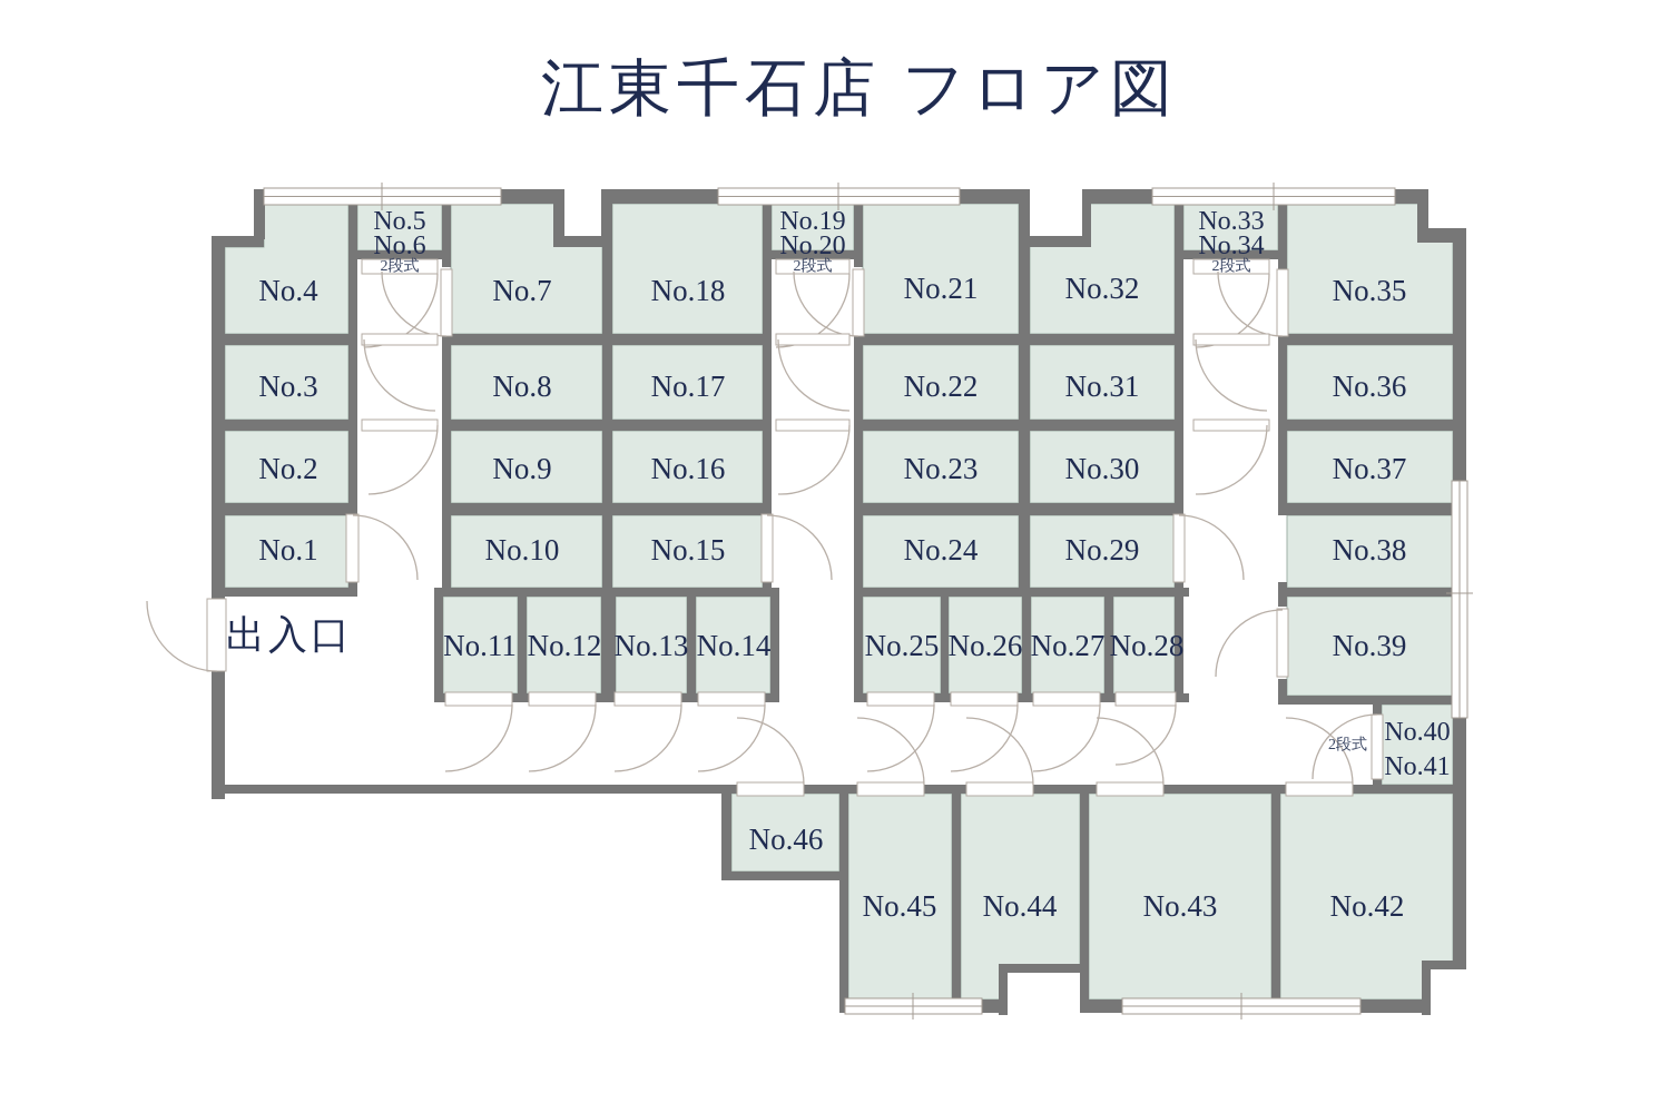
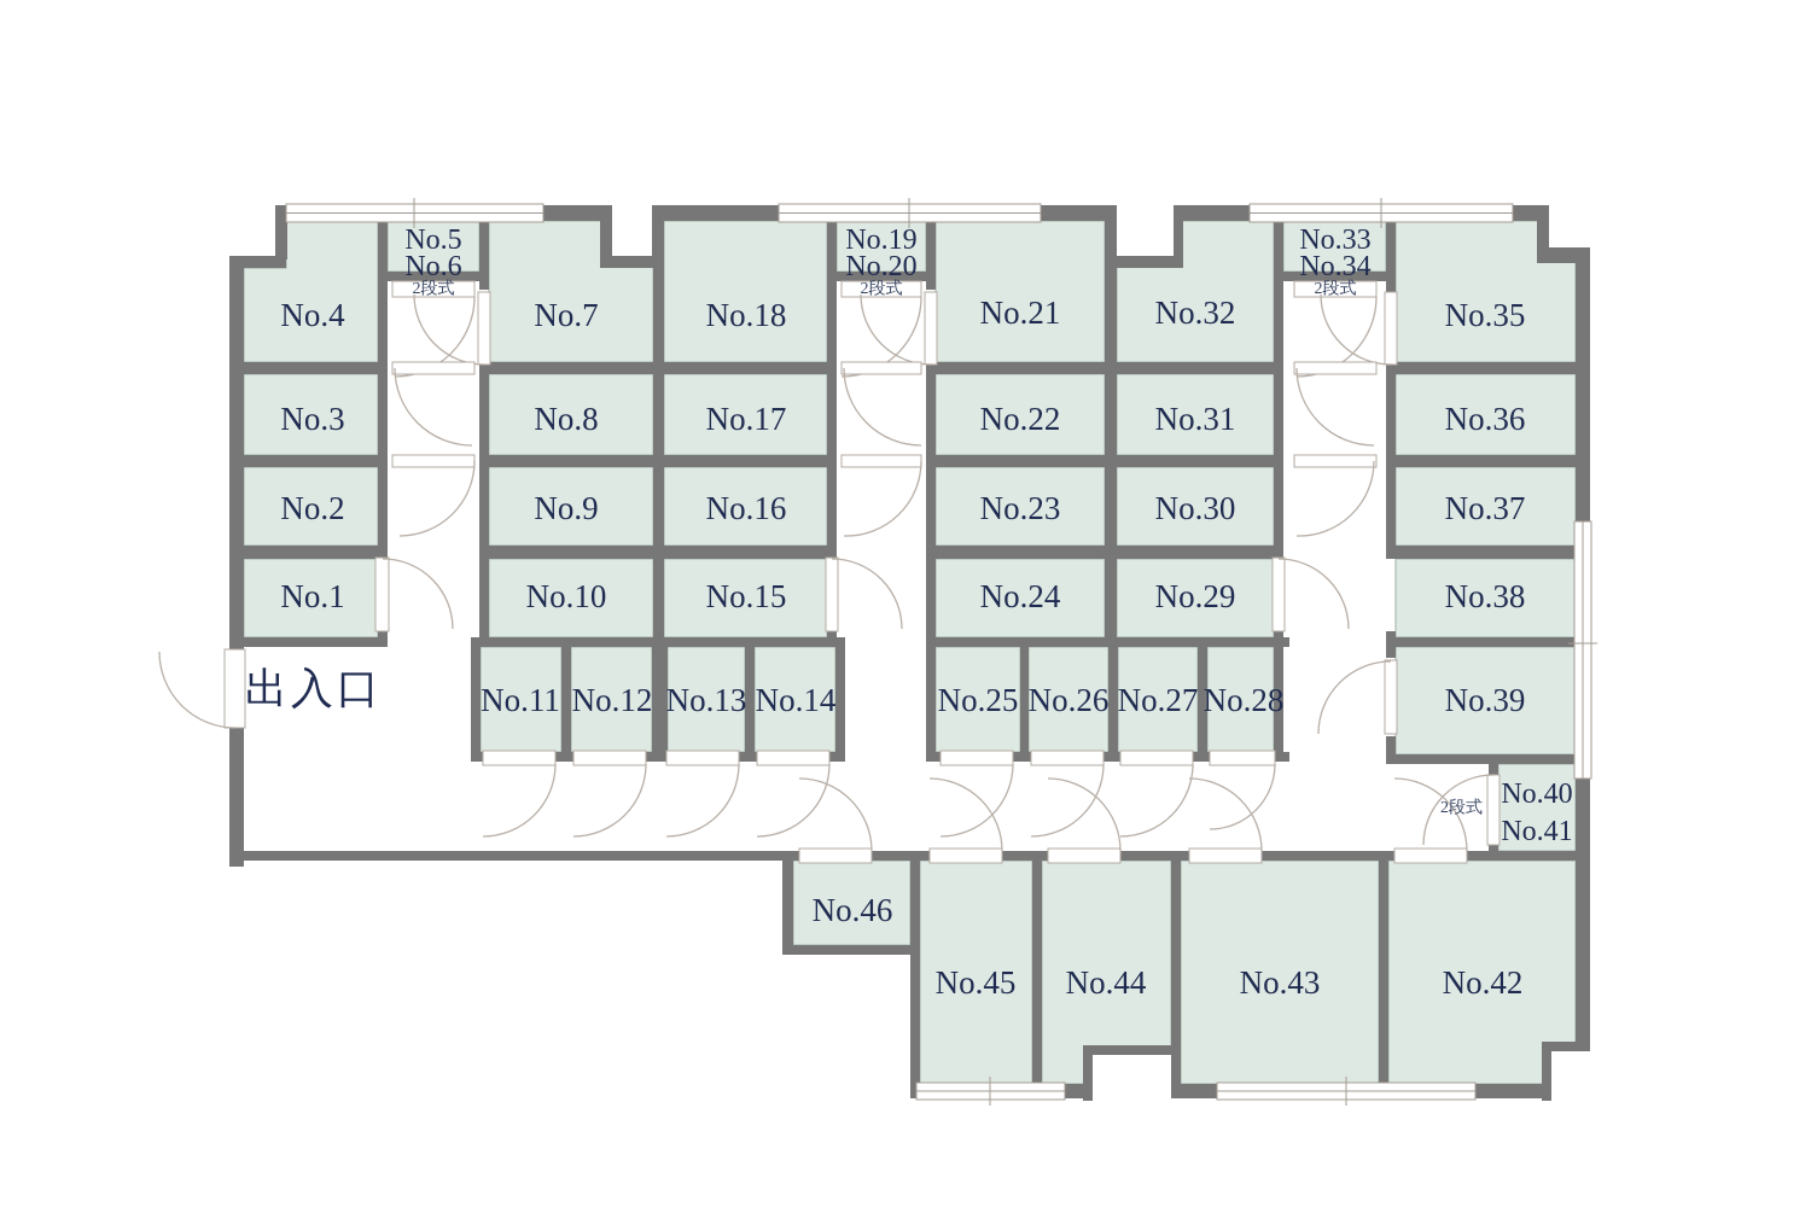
- 江東千石店 フロア図
  出入口
  2段式
  2段式
  2段式
  2段式
  No.1
  No.2
  No.3
  No.4
  No.5
  No.6
  No.7
  No.8
  No.9
  No.10
  No.11
  No.12
  No.13
  No.14
  No.15
  No.16
  No.17
  No.18
  No.19
  No.20
  No.21
  No.22
  No.23
  No.24
  No.25
  No.26
  No.27
  No.28
  No.29
  No.30
  No.31
  No.32
  No.33
  No.34
  No.35
  No.36
  No.37
  No.38
  No.39
  No.40
  No.41
  No.42
  No.43
  No.44
  No.45
  No.46
